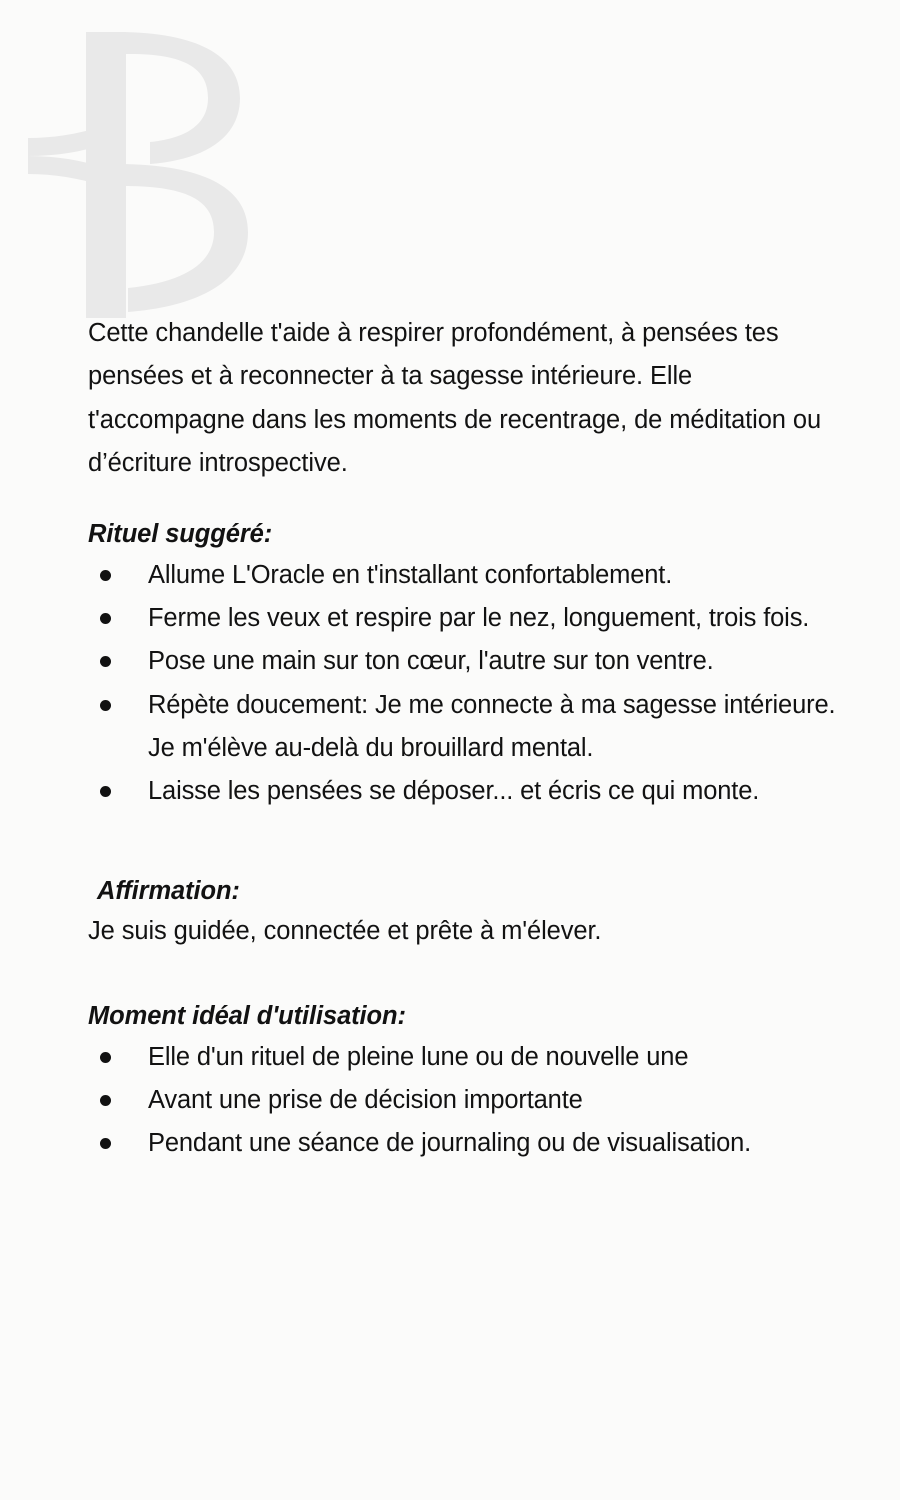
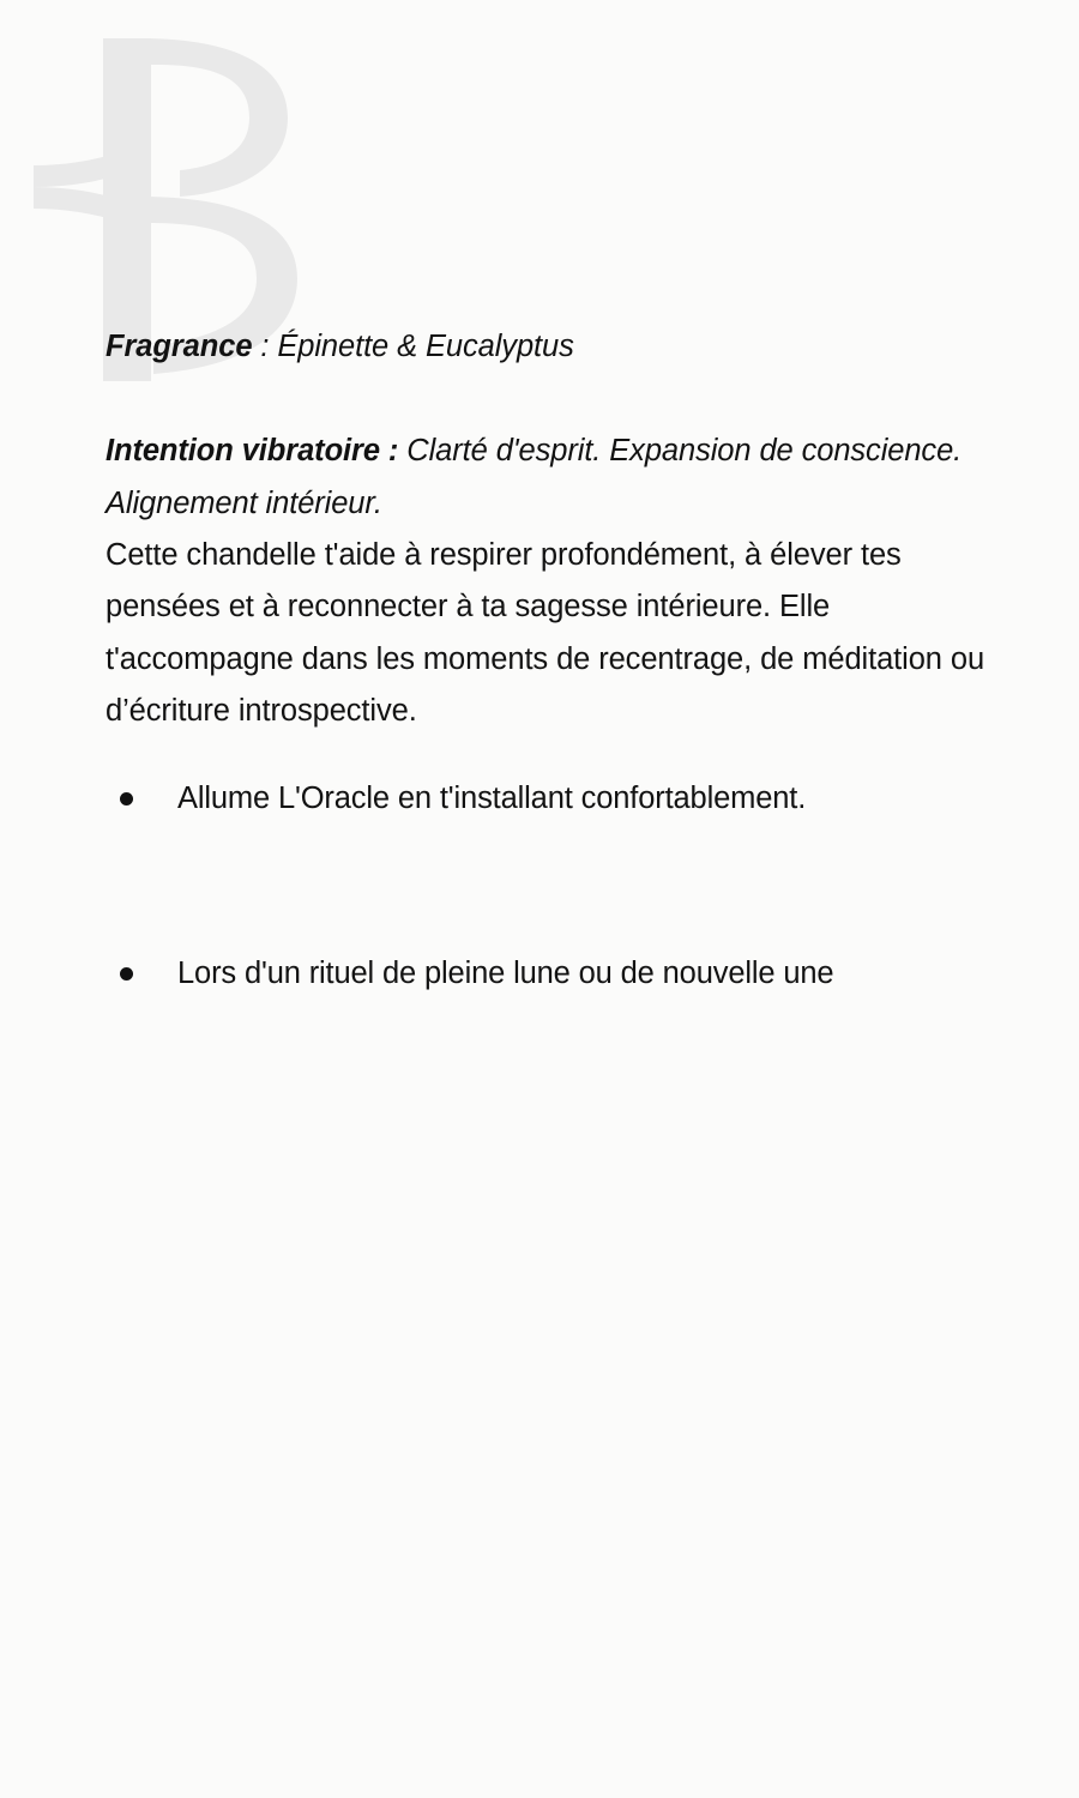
+ Fragrance : Épinette & Eucalyptus
+ Intention vibratoire : Clarté d'esprit. Expansion de conscience. Alignement intérieur.
- Cette chandelle t'aide à respirer profondément, à pensées tes pensées et à reconnecter à ta sagesse intérieure. Elle t'accompagne dans les moments de recentrage, de méditation ou d’écriture introspective.
+ Cette chandelle t'aide à respirer profondément, à élever tes pensées et à reconnecter à ta sagesse intérieure. Elle t'accompagne dans les moments de recentrage, de méditation ou d’écriture introspective.
- Rituel suggéré:
  Allume L'Oracle en t'installant confortablement.
- Ferme les veux et respire par le nez, longuement, trois fois.
- Pose une main sur ton cœur, l'autre sur ton ventre.
- Répète doucement: Je me connecte à ma sagesse intérieure. Je m'élève au-delà du brouillard mental.
- Laisse les pensées se déposer... et écris ce qui monte.
- Affirmation:
- Je suis guidée, connectée et prête à m'élever.
- Moment idéal d'utilisation:
- Elle d'un rituel de pleine lune ou de nouvelle une
+ Lors d'un rituel de pleine lune ou de nouvelle une
- Avant une prise de décision importante
- Pendant une séance de journaling ou de visualisation.
